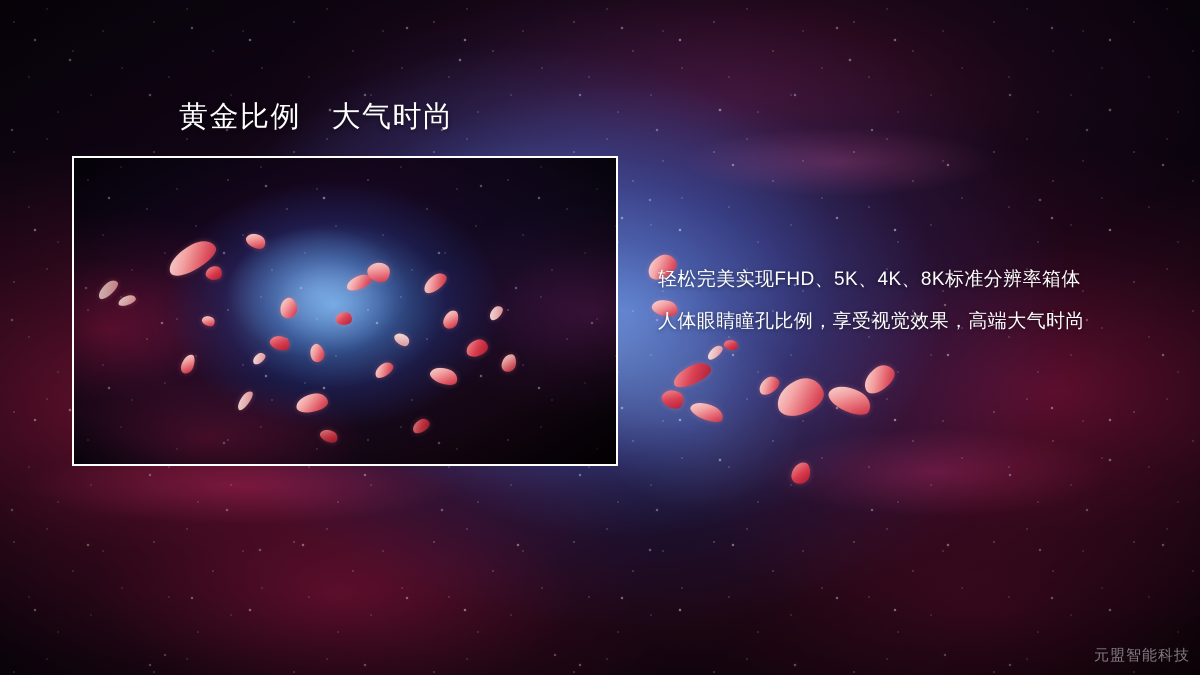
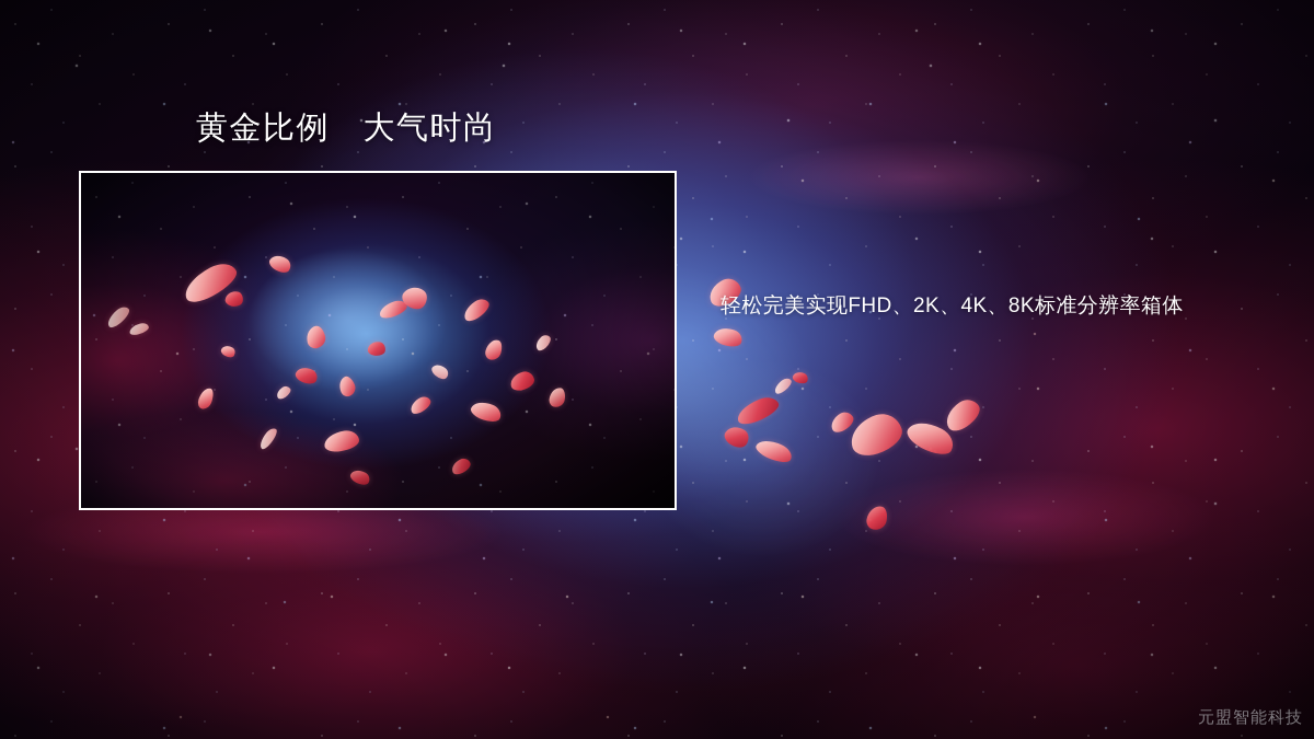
  黄金比例 大气时尚
- 轻松完美实现FHD、5K、4K、8K标准分辨率箱体
+ 轻松完美实现FHD、2K、4K、8K标准分辨率箱体
- 人体眼睛瞳孔比例，享受视觉效果，高端大气时尚
  元盟智能科技
